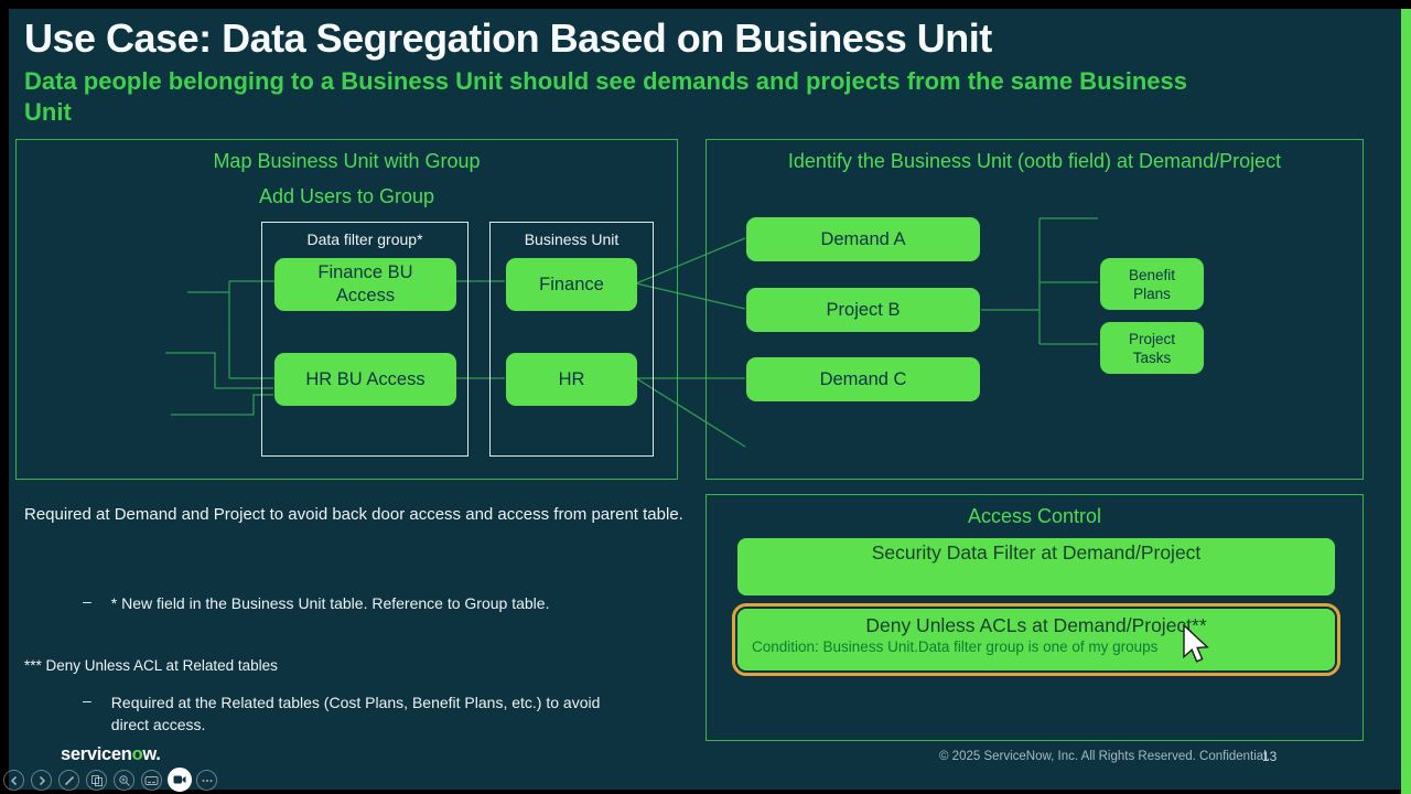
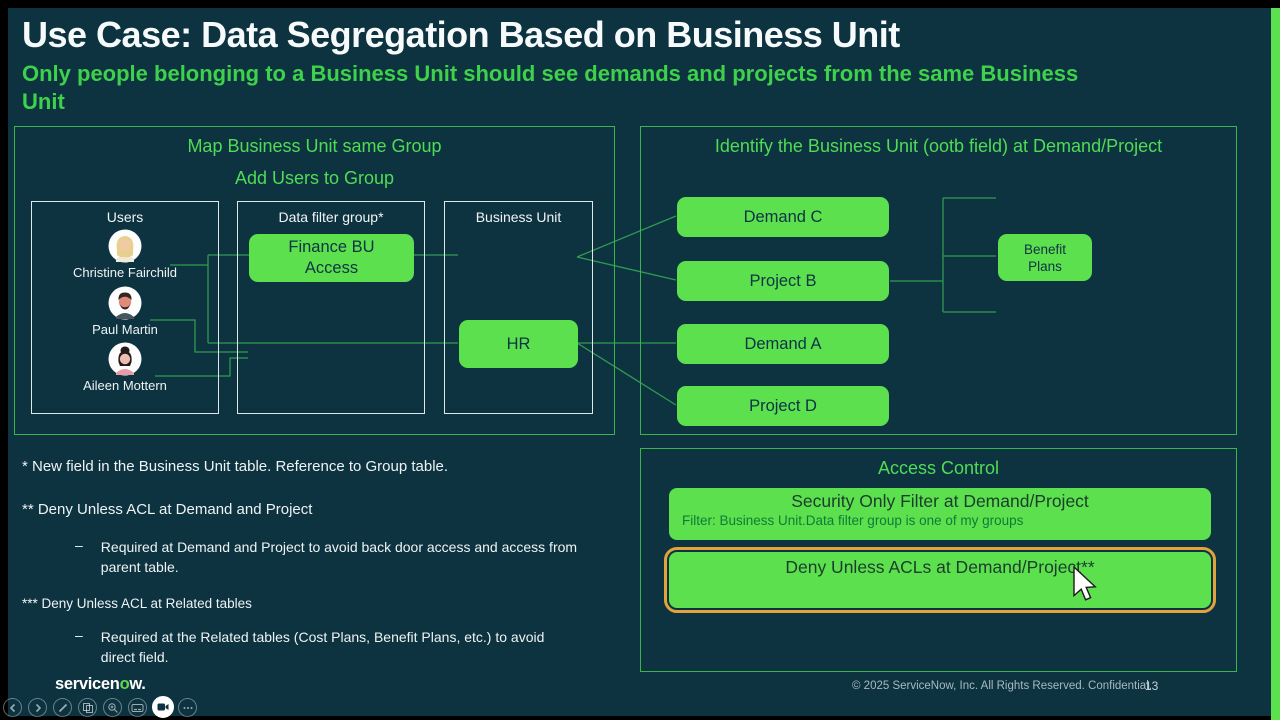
  Use Case: Data Segregation Based on Business Unit
- Data people belonging to a Business Unit should see demands and projects from the same Business Unit
+ Only people belonging to a Business Unit should see demands and projects from the same Business Unit
- Map Business Unit with Group
+ Map Business Unit same Group
  Add Users to Group
+ Users
+ Christine Fairchild
+ Paul Martin
+ Aileen Mottern
  Data filter group*
  Finance BU Access
- HR BU Access
  Business Unit
- Finance
  HR
  Identify the Business Unit (ootb field) at Demand/Project
- Demand A
+ Demand C
  Project B
- Demand C
+ Demand A
+ Project D
  Benefit Plans
- Project Tasks
  Access Control
- Security Data Filter at Demand/Project
+ Security Only Filter at Demand/Project
+ Filter: Business Unit.Data filter group is one of my groups
  Deny Unless ACLs at Demand/Project**
- Condition: Business Unit.Data filter group is one of my groups
- Required at Demand and Project to avoid back door access and access from parent table.
+ * New field in the Business Unit table. Reference to Group table.
+ ** Deny Unless ACL at Demand and Project
  –
- * New field in the Business Unit table. Reference to Group table.
+ Required at Demand and Project to avoid back door access and access from parent table.
  *** Deny Unless ACL at Related tables
  –
- Required at the Related tables (Cost Plans, Benefit Plans, etc.) to avoid direct access.
+ Required at the Related tables (Cost Plans, Benefit Plans, etc.) to avoid direct field.
  servicenow.
  © 2025 ServiceNow, Inc. All Rights Reserved. Confidential.
  13
